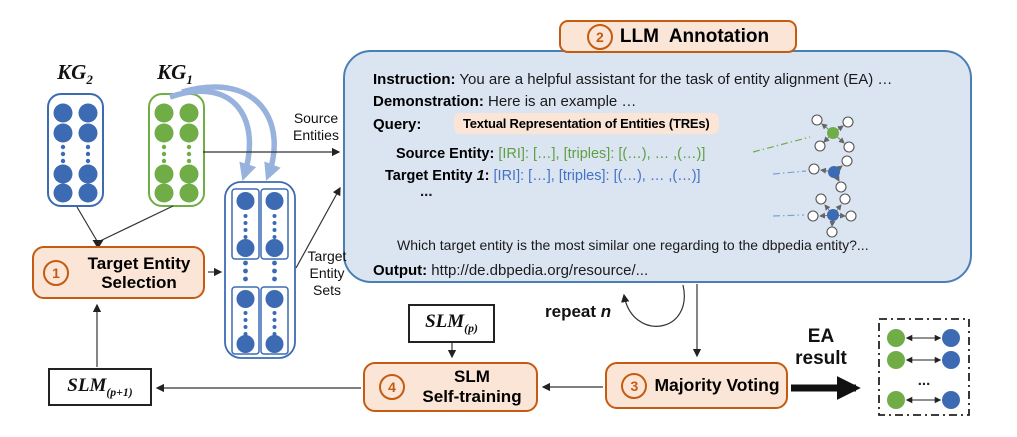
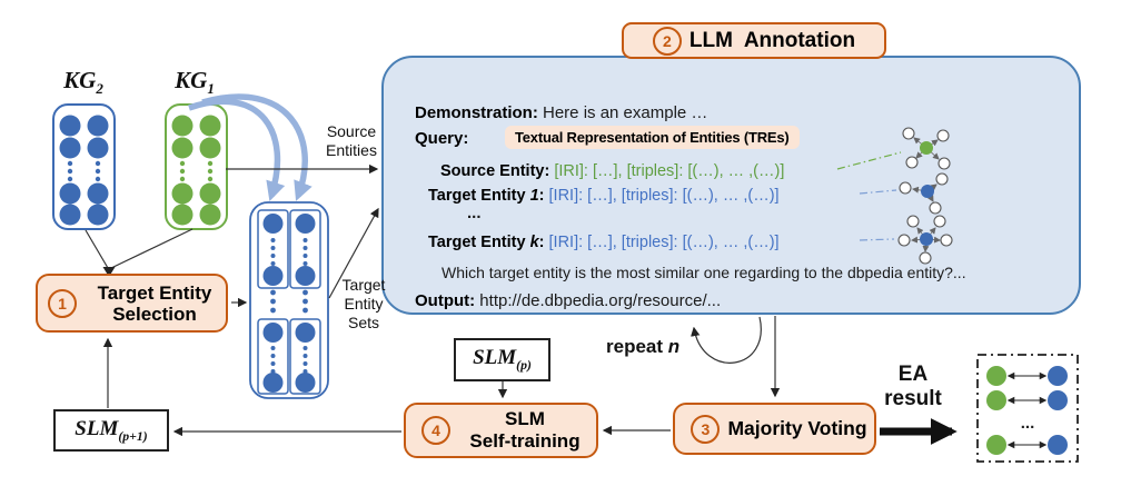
  ...
  KG2
  KG1
  Source Entities
  Target Entity Sets
  1
  Target Entity Selection
  2
  LLM Annotation
- Instruction: You are a helpful assistant for the task of entity alignment (EA) …
  Demonstration: Here is an example …
  Query:
  Textual Representation of Entities (TREs)
  Source Entity: [IRI]: […], [triples]: [(…), … ,(…)]
  Target Entity 1: [IRI]: […], [triples]: [(…), … ,(…)]
  ...
+ Target Entity k: [IRI]: […], [triples]: [(…), … ,(…)]
  Which target entity is the most similar one regarding to the dbpedia entity?...
  Output: http://de.dbpedia.org/resource/...
  SLM(p)
  SLM(p+1)
  repeat n
  4
  SLM
  Self-training
  3
  Majority Voting
  EA
  result
